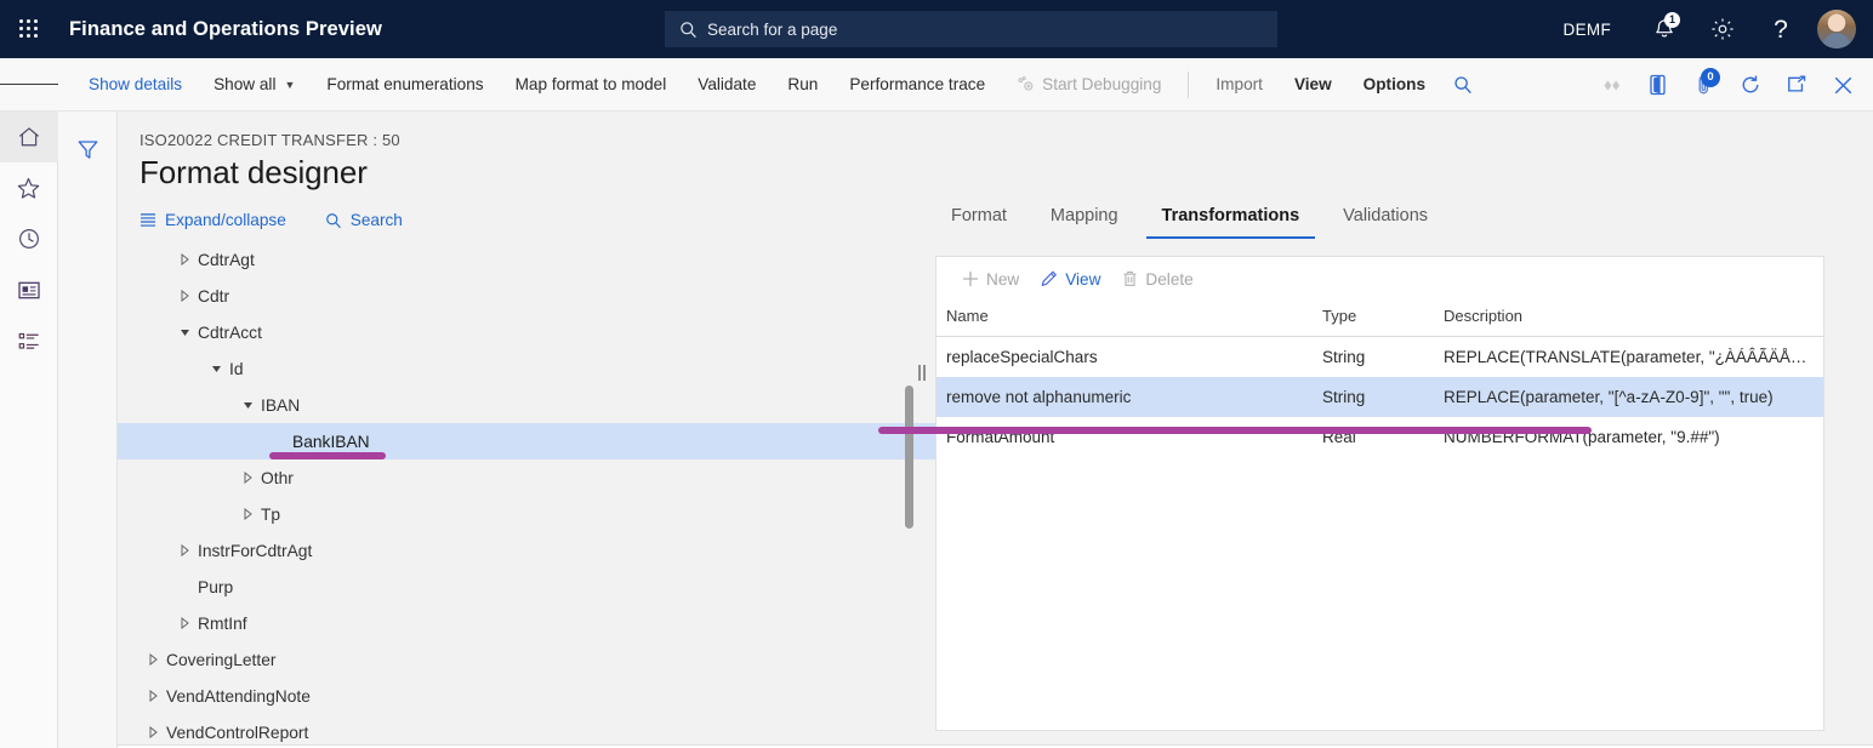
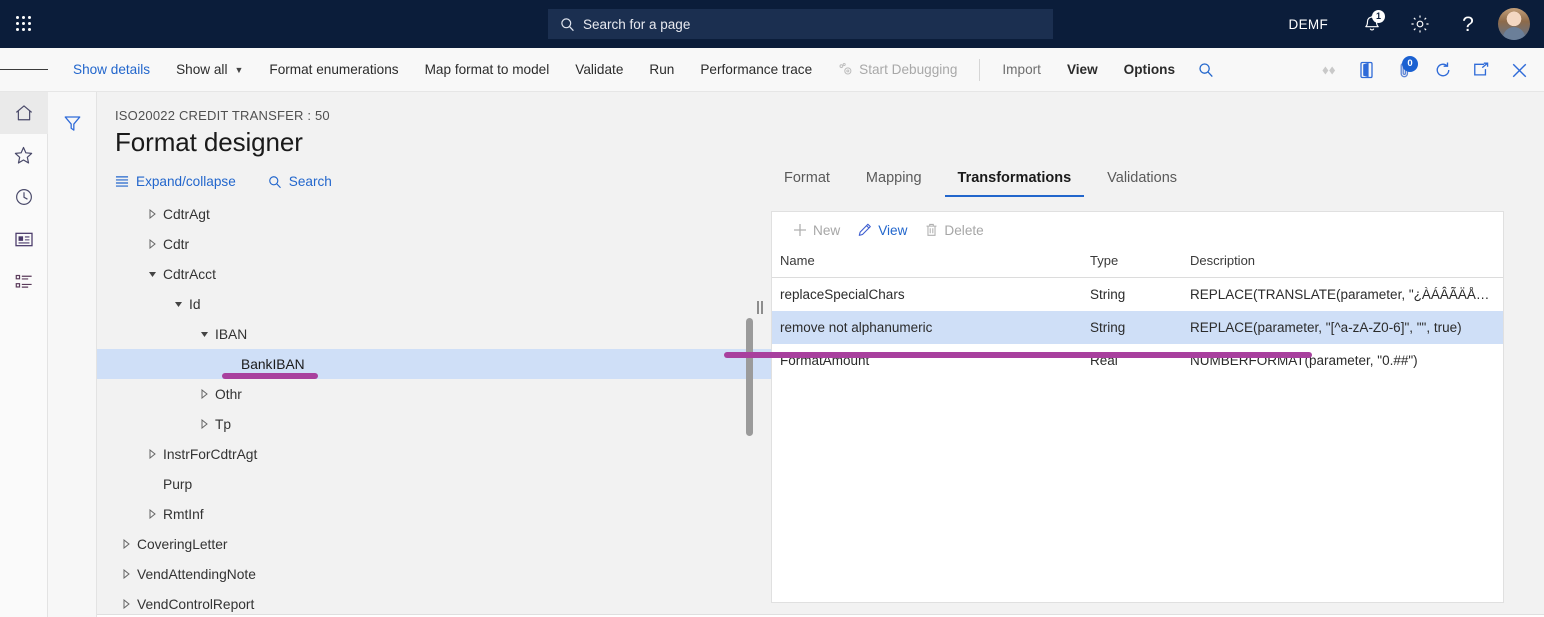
- Finance and Operations Preview
  Search for a page
  DEMF
  1
  ?
  Show details
  Show all
  ▼
  Format enumerations
  Map format to model
  Validate
  Run
  Performance trace
  Start Debugging
  Import
  View
  Options
  0
  ISO20022 CREDIT TRANSFER : 50
  Format designer
  Expand/collapse
  Search
  CdtrAgt
  Cdtr
  CdtrAcct
  Id
  IBAN
  BankIBAN
  Othr
  Tp
  InstrForCdtrAgt
  Purp
  RmtInf
  CoveringLetter
  VendAttendingNote
  VendControlReport
  Format
  Mapping
  Transformations
  Validations
  New
  View
  Delete
  Name	Type	Description
  replaceSpecialChars	String	REPLACE(TRANSLATE(parameter, "¿ÀÁÂÃÄÅÆÇ
- remove not alphanumeric	String	REPLACE(parameter, "[^a-zA-Z0-9]", "", true)
+ remove not alphanumeric	String	REPLACE(parameter, "[^a-zA-Z0-6]", "", true)
- FormatAmount	Real	NUMBERFORMAT(parameter, "9.##")
+ FormatAmount	Real	NUMBERFORMAT(parameter, "0.##")
